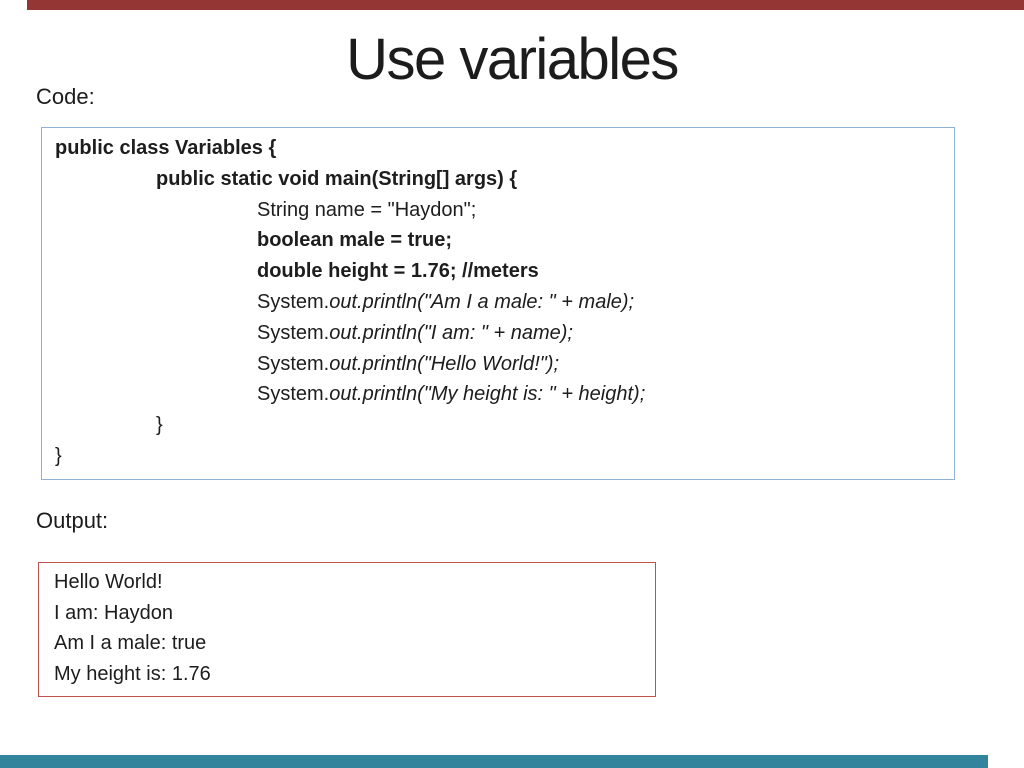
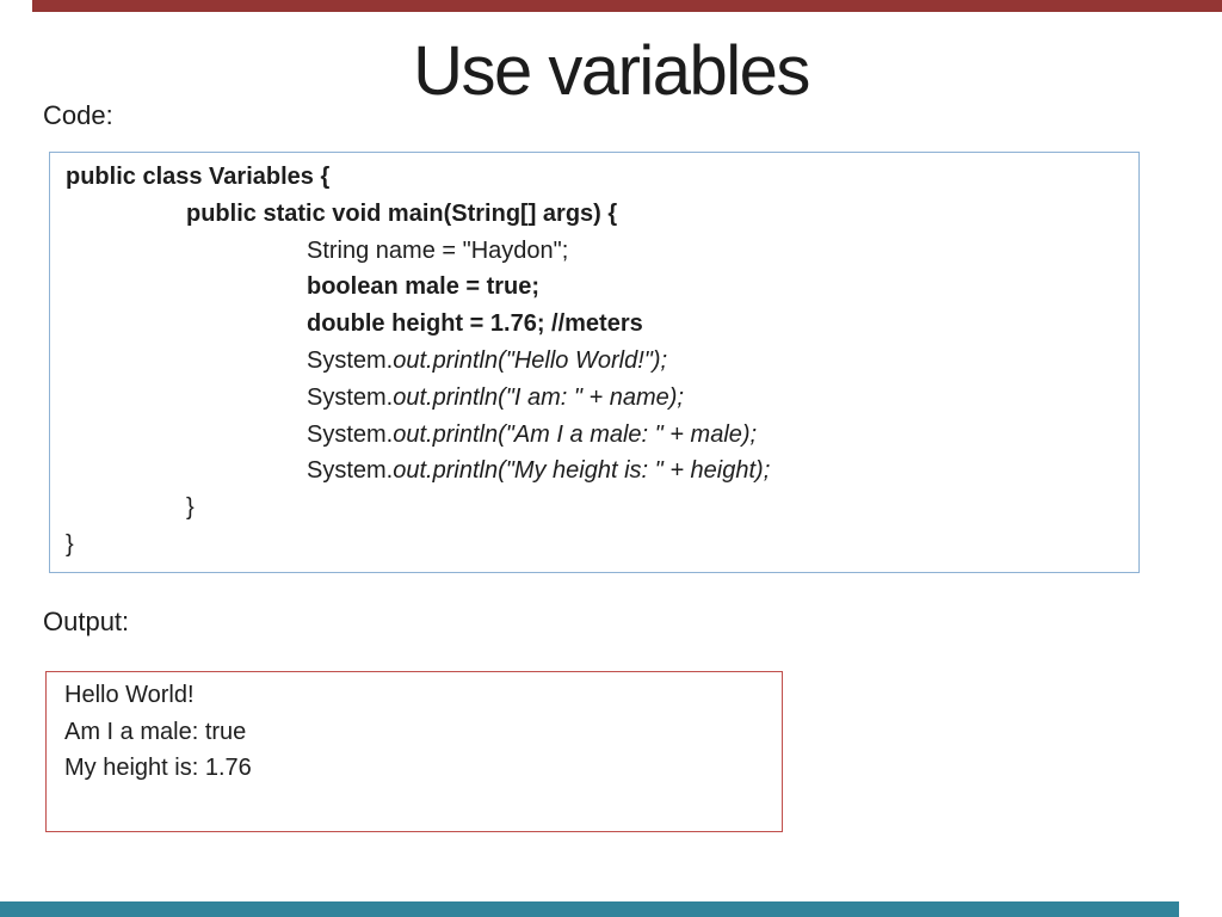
  Use variables
  Code:
  public class Variables {
  public static void main(String[] args) {
  String name = "Haydon";
  boolean male = true;
  double height = 1.76; //meters
- System.out.println("Am I a male: " + male);
+ System.out.println("Hello World!");
  System.out.println("I am: " + name);
- System.out.println("Hello World!");
+ System.out.println("Am I a male: " + male);
  System.out.println("My height is: " + height);
  }
  }
  Output:
  Hello World!
- I am: Haydon
  Am I a male: true
  My height is: 1.76
